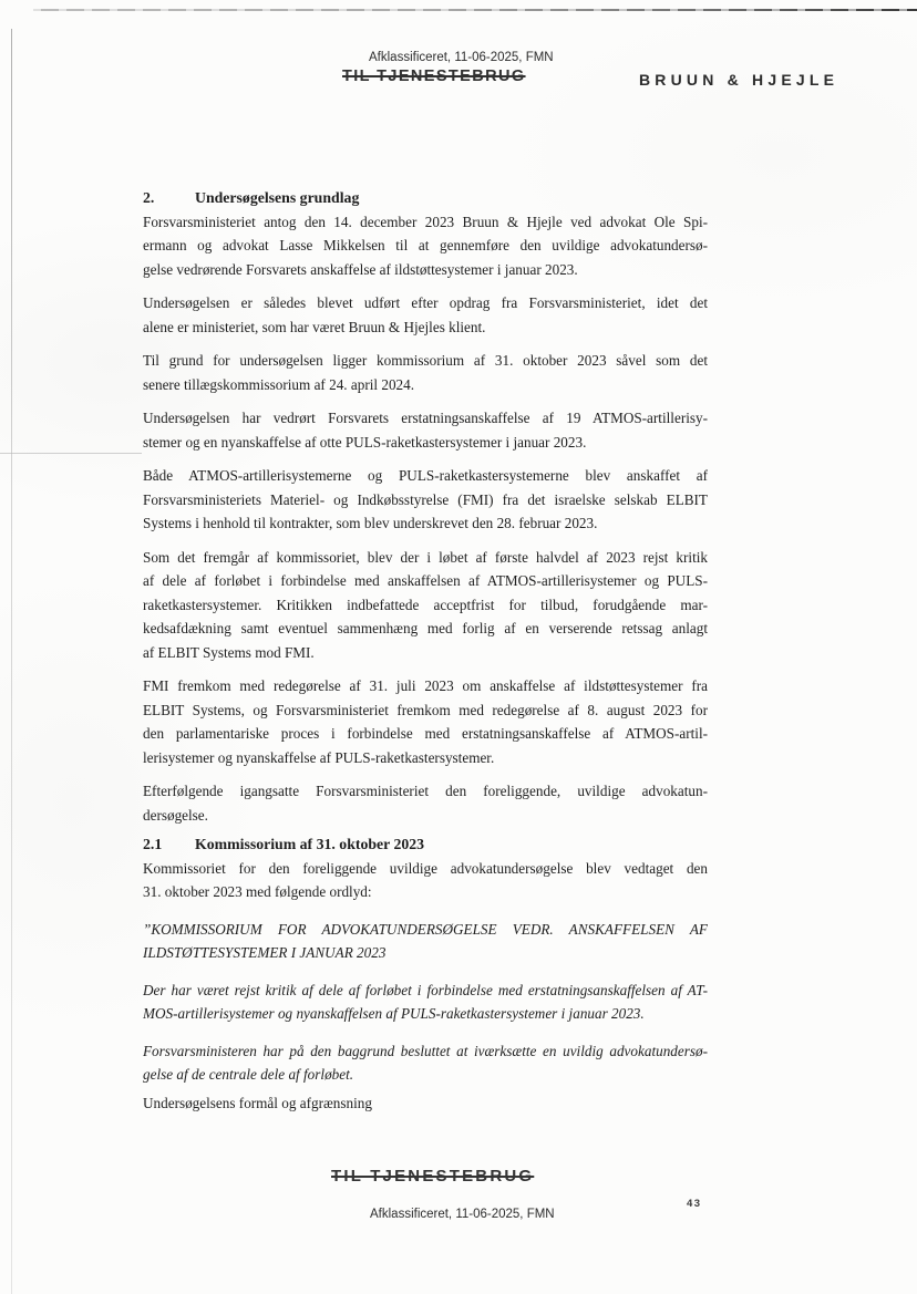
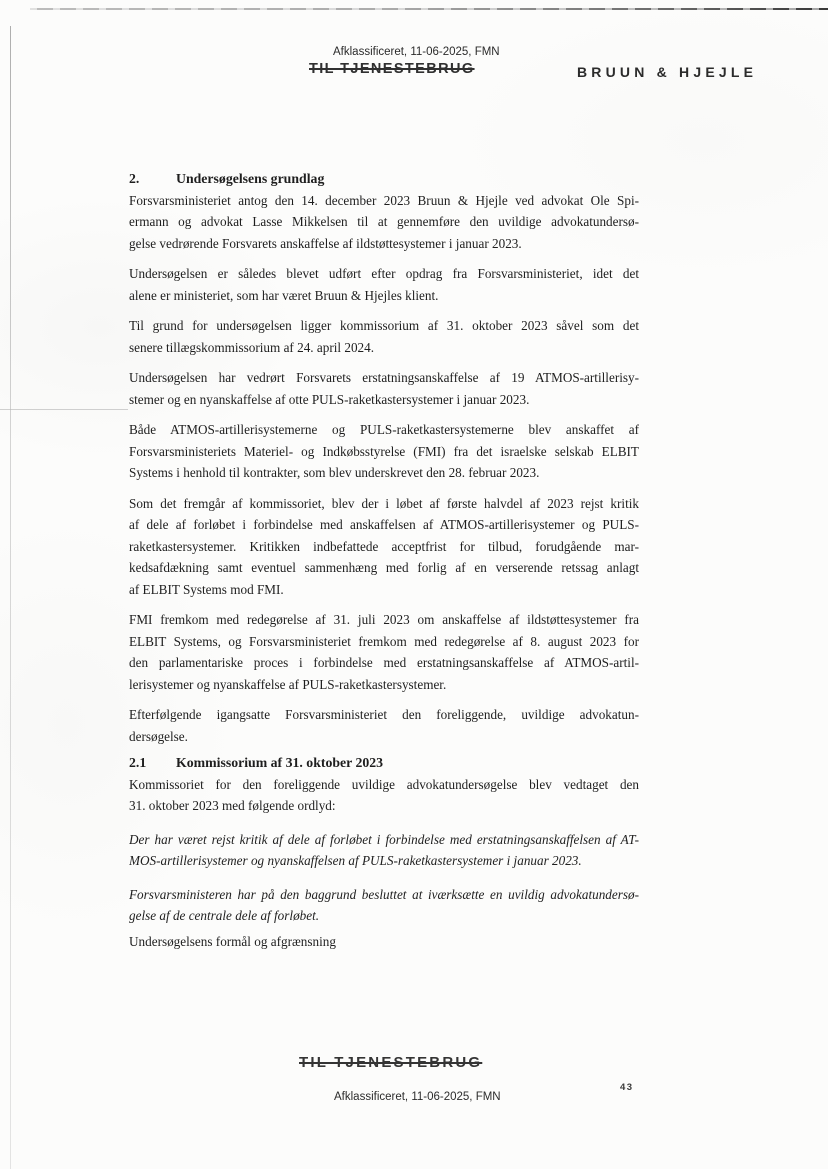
  Afklassificeret, 11-06-2025, FMN
  TIL TJENESTEBRUG
  BRUUN & HJEJLE
  2. Undersøgelsens grundlag
  Forsvarsministeriet antog den 14. december 2023 Bruun & Hjejle ved advokat Ole Spi-
  ermann og advokat Lasse Mikkelsen til at gennemføre den uvildige advokatundersø-
  gelse vedrørende Forsvarets anskaffelse af ildstøttesystemer i januar 2023.
  Undersøgelsen er således blevet udført efter opdrag fra Forsvarsministeriet, idet det
  alene er ministeriet, som har været Bruun & Hjejles klient.
  Til grund for undersøgelsen ligger kommissorium af 31. oktober 2023 såvel som det
  senere tillægskommissorium af 24. april 2024.
  Undersøgelsen har vedrørt Forsvarets erstatningsanskaffelse af 19 ATMOS-artillerisy-
  stemer og en nyanskaffelse af otte PULS-raketkastersystemer i januar 2023.
  Både ATMOS-artillerisystemerne og PULS-raketkastersystemerne blev anskaffet af
  Forsvarsministeriets Materiel- og Indkøbsstyrelse (FMI) fra det israelske selskab ELBIT
  Systems i henhold til kontrakter, som blev underskrevet den 28. februar 2023.
  Som det fremgår af kommissoriet, blev der i løbet af første halvdel af 2023 rejst kritik
  af dele af forløbet i forbindelse med anskaffelsen af ATMOS-artillerisystemer og PULS-
  raketkastersystemer. Kritikken indbefattede acceptfrist for tilbud, forudgående mar-
  kedsafdækning samt eventuel sammenhæng med forlig af en verserende retssag anlagt
  af ELBIT Systems mod FMI.
  FMI fremkom med redegørelse af 31. juli 2023 om anskaffelse af ildstøttesystemer fra
  ELBIT Systems, og Forsvarsministeriet fremkom med redegørelse af 8. august 2023 for
  den parlamentariske proces i forbindelse med erstatningsanskaffelse af ATMOS-artil-
  lerisystemer og nyanskaffelse af PULS-raketkastersystemer.
  Efterfølgende igangsatte Forsvarsministeriet den foreliggende, uvildige advokatun-
  dersøgelse.
  2.1 Kommissorium af 31. oktober 2023
  Kommissoriet for den foreliggende uvildige advokatundersøgelse blev vedtaget den
  31. oktober 2023 med følgende ordlyd:
- ”KOMMISSORIUM FOR ADVOKATUNDERSØGELSE VEDR. ANSKAFFELSEN AF
- ILDSTØTTESYSTEMER I JANUAR 2023
  Der har været rejst kritik af dele af forløbet i forbindelse med erstatningsanskaffelsen af AT-
  MOS-artillerisystemer og nyanskaffelsen af PULS-raketkastersystemer i januar 2023.
  Forsvarsministeren har på den baggrund besluttet at iværksætte en uvildig advokatundersø-
  gelse af de centrale dele af forløbet.
  Undersøgelsens formål og afgrænsning
  TIL TJENESTEBRUG
  Afklassificeret, 11-06-2025, FMN
  43
